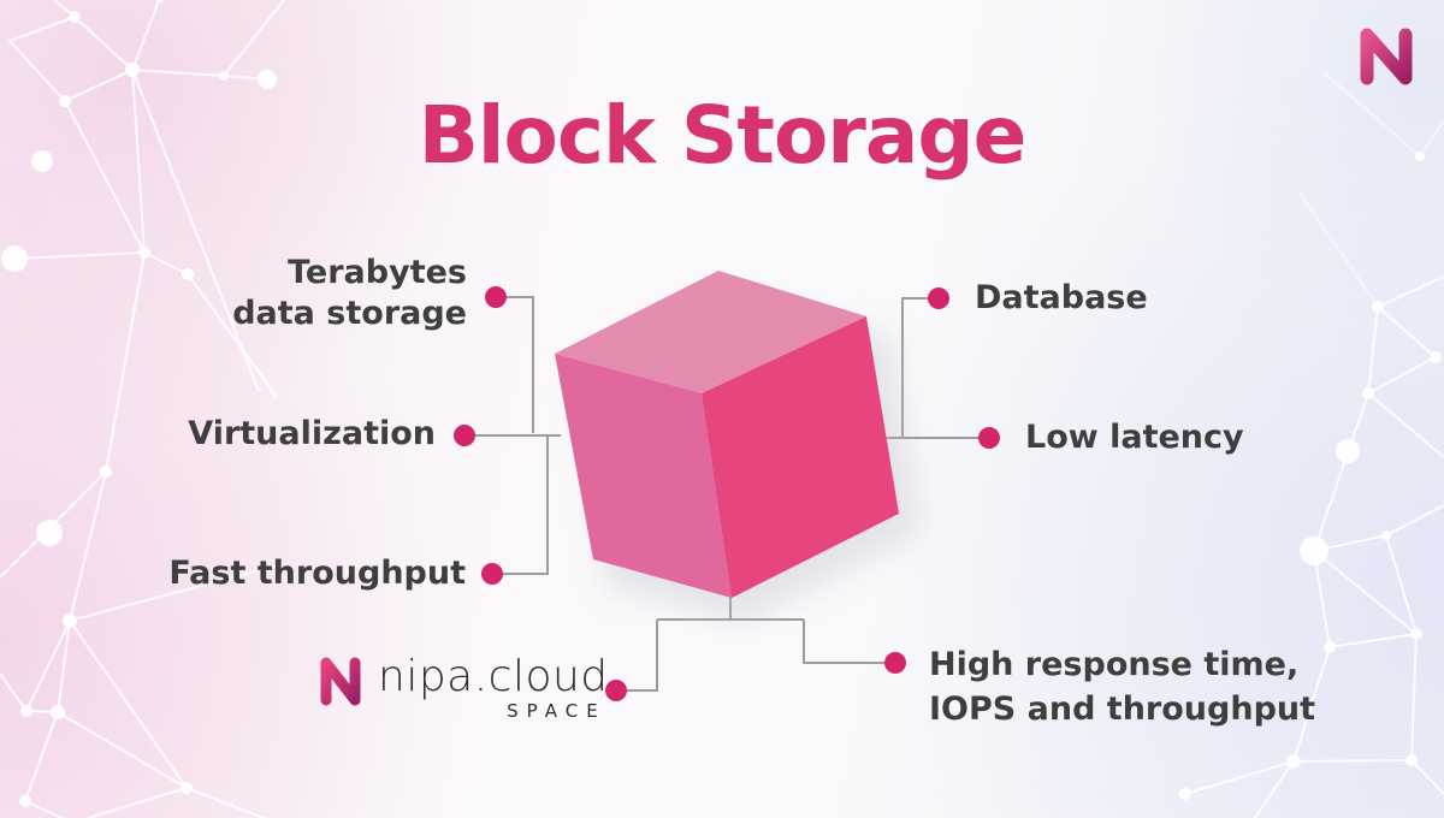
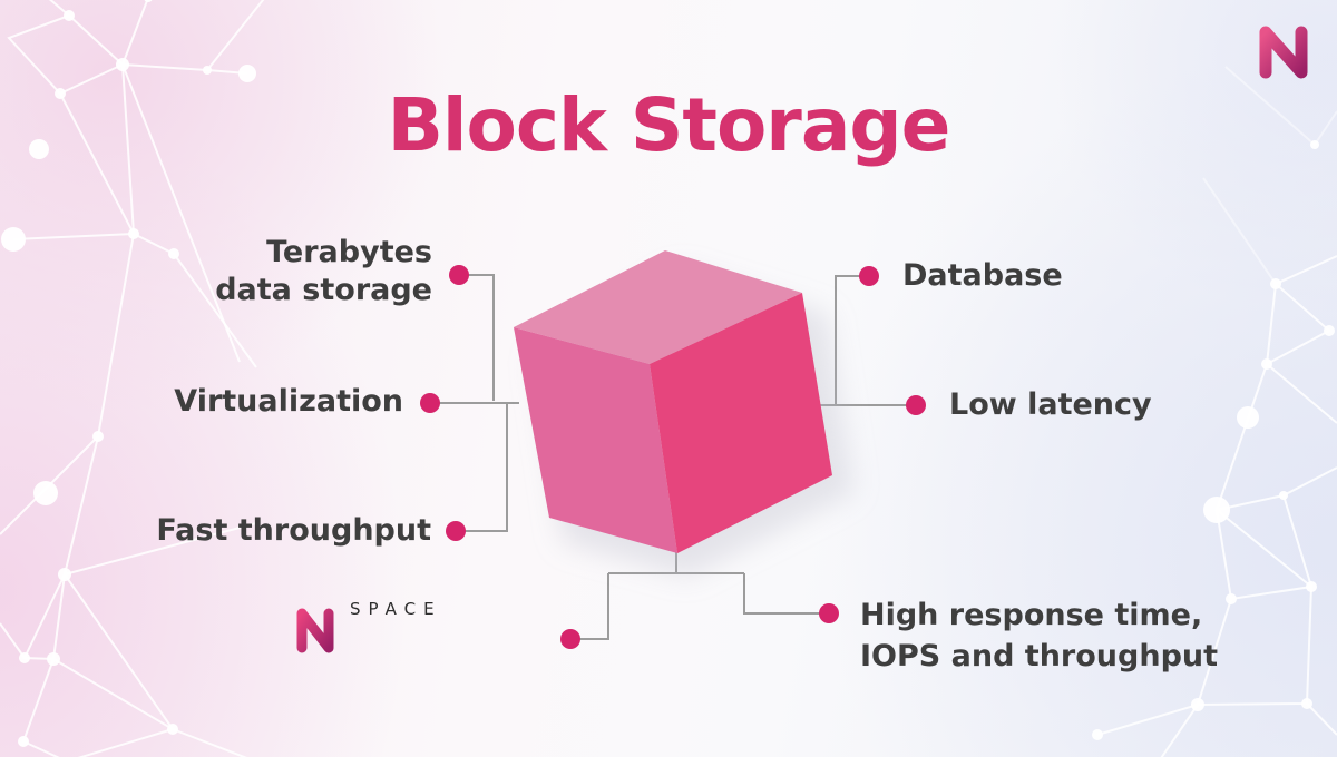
  Block Storage
  Terabytes
  data storage
  Virtualization
  Fast throughput
  Database
  Low latency
  High response time,
  IOPS and throughput
- nipa.cloud
  SPACE
